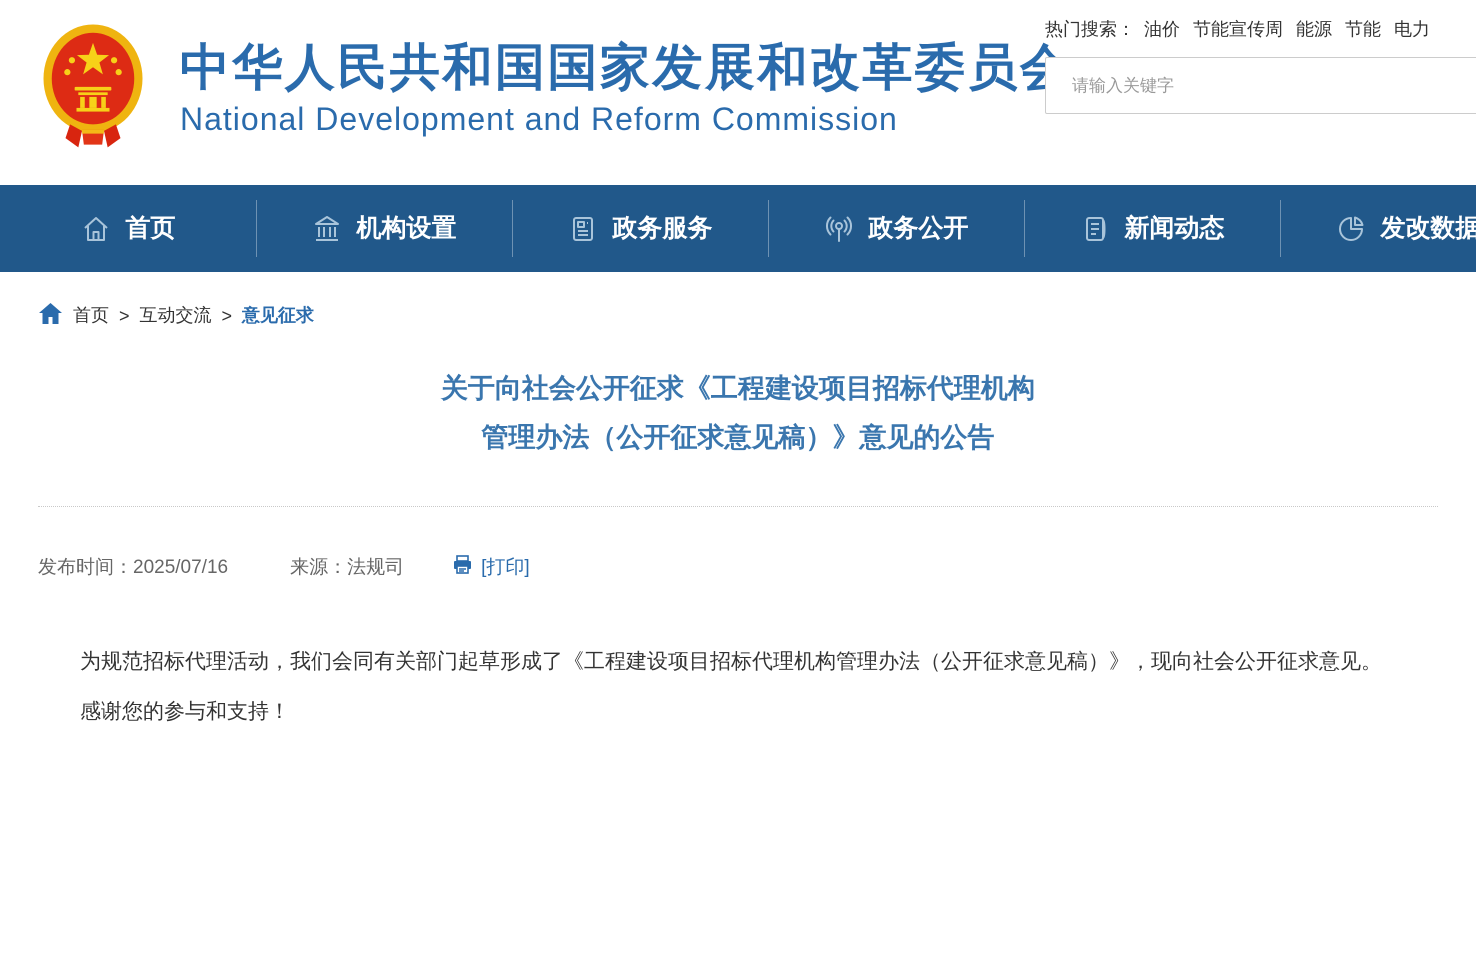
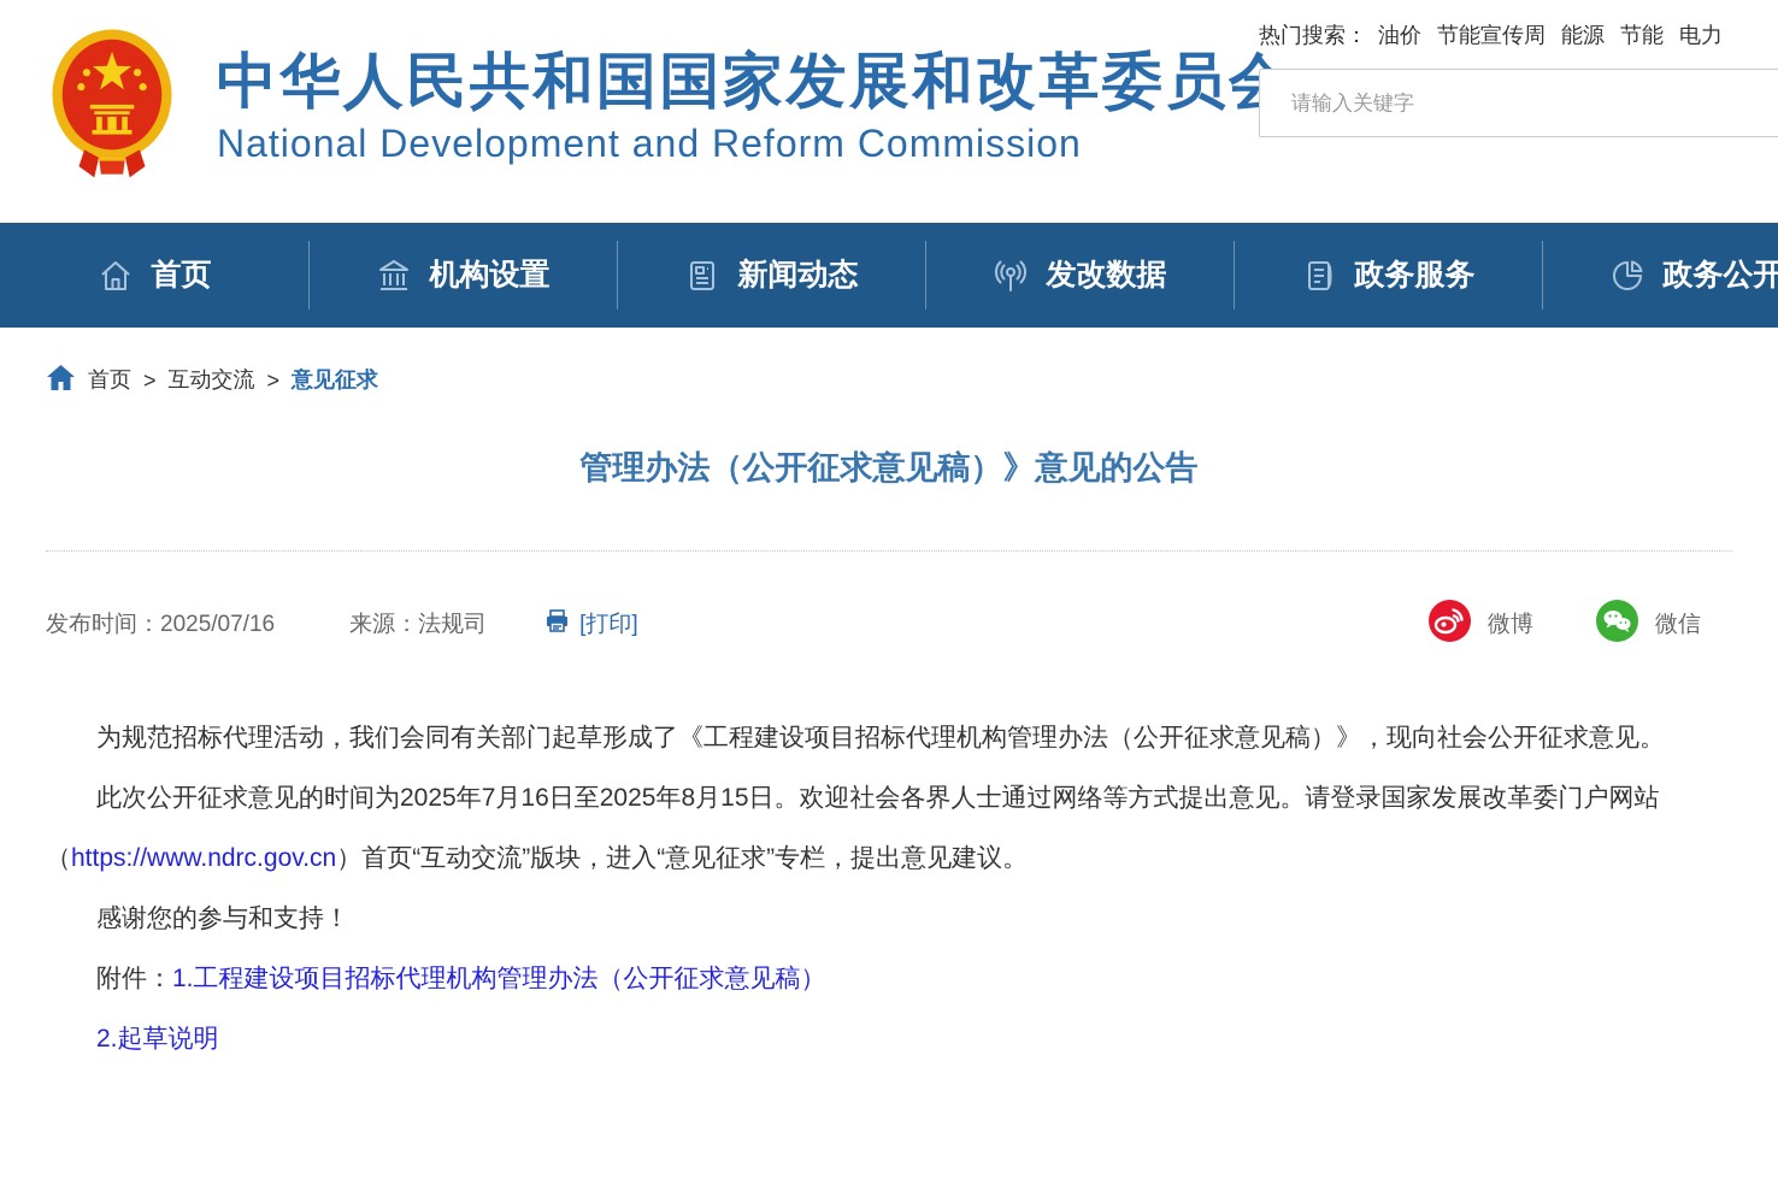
  中华人民共和国国家发展和改革委员
  National Development and Reform Commission
  热门搜索： 油价 节能宣传周 能源 节能 电力
  请输入关键字
  首页
  机构设置
- 政务服务
+ 新闻动态
- 政务公开
+ 发改数据
- 新闻动态
+ 政务服务
- 发改数据
+ 政务公开
  首页
  >
  互动交流
  >
  意见征求
- 关于向社会公开征求《工程建设项目招标代理机构
  管理办法（公开征求意见稿）》意见的公告
  发布时间：2025/07/16
  来源：法规司
  [打印]
+ 微博
+ 微信
  为规范招标代理活动，我们会同有关部门起草形成了《工程建设项目招标代理机构管理办法（公开征求意见稿）》，现向社会公开征求意见。
+ 此次公开征求意见的时间为2025年7月16日至2025年8月15日。欢迎社会各界人士通过网络等方式提出意见。请登录国家发展改革委门户网站（https://www.ndrc.gov.cn）首页“互动交流”版块，进入“意见征求”专栏，提出意见建议。
  感谢您的参与和支持！
+ 附件：1.工程建设项目招标代理机构管理办法（公开征求意见稿）
+ 2.起草说明
